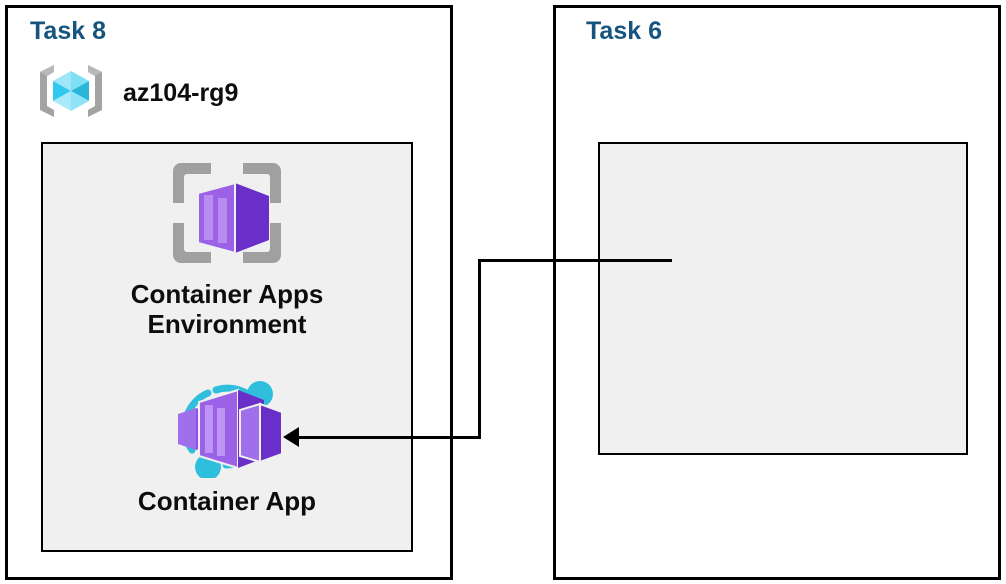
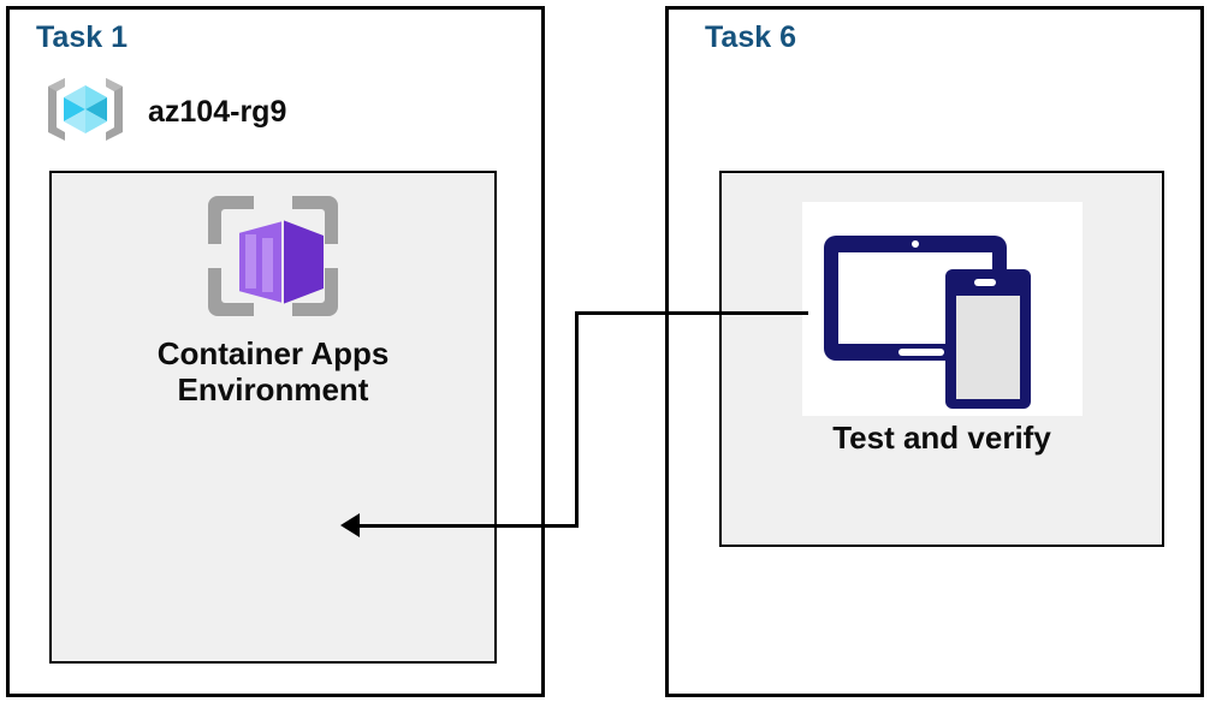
- Task 8
+ Task 1
  az104-rg9
  Container Apps
  Environment
- Container App
  Task 6
+ Test and verify
